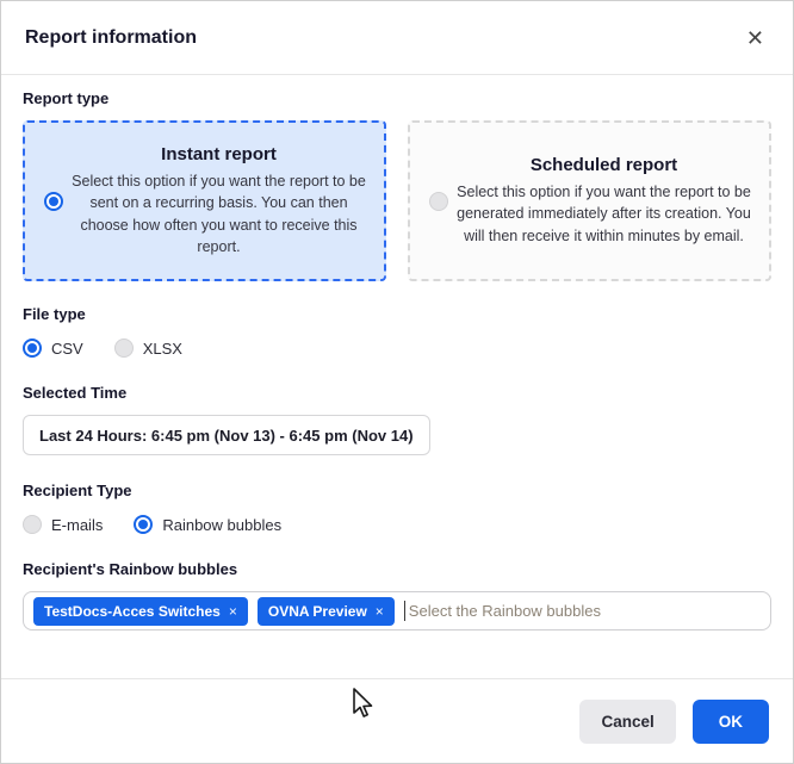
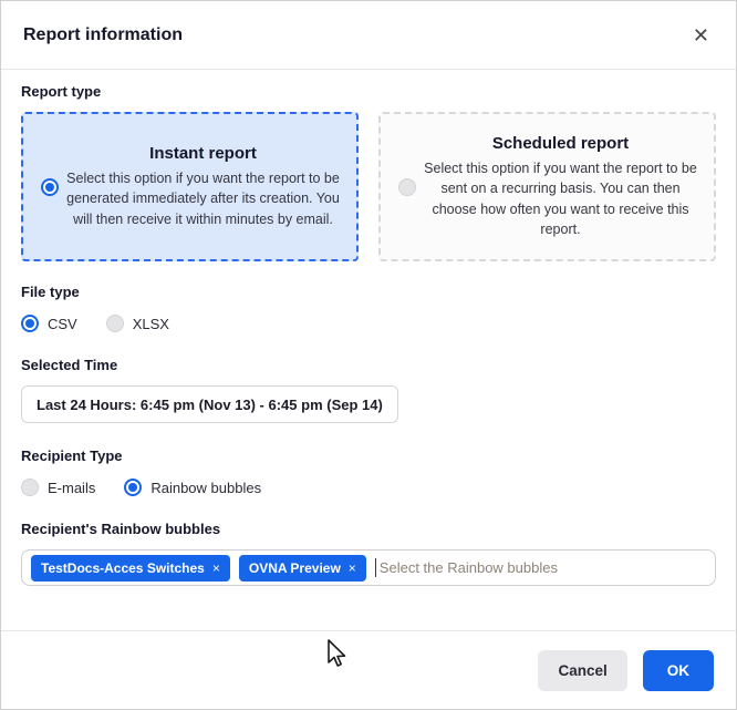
  Report information
  ✕
  Report type
  Instant report
- Select this option if you want the report to be sent on a recurring basis. You can then choose how often you want to receive this report.
+ Select this option if you want the report to be generated immediately after its creation. You will then receive it within minutes by email.
  Scheduled report
- Select this option if you want the report to be generated immediately after its creation. You will then receive it within minutes by email.
+ Select this option if you want the report to be sent on a recurring basis. You can then choose how often you want to receive this report.
  File type
  CSV
  XLSX
  Selected Time
- Last 24 Hours: 6:45 pm (Nov 13) - 6:45 pm (Nov 14)
+ Last 24 Hours: 6:45 pm (Nov 13) - 6:45 pm (Sep 14)
  Recipient Type
  E-mails
  Rainbow bubbles
  Recipient's Rainbow bubbles
  TestDocs-Acces Switches
  ×
  OVNA Preview
  ×
  Select the Rainbow bubbles
  Cancel
  OK
